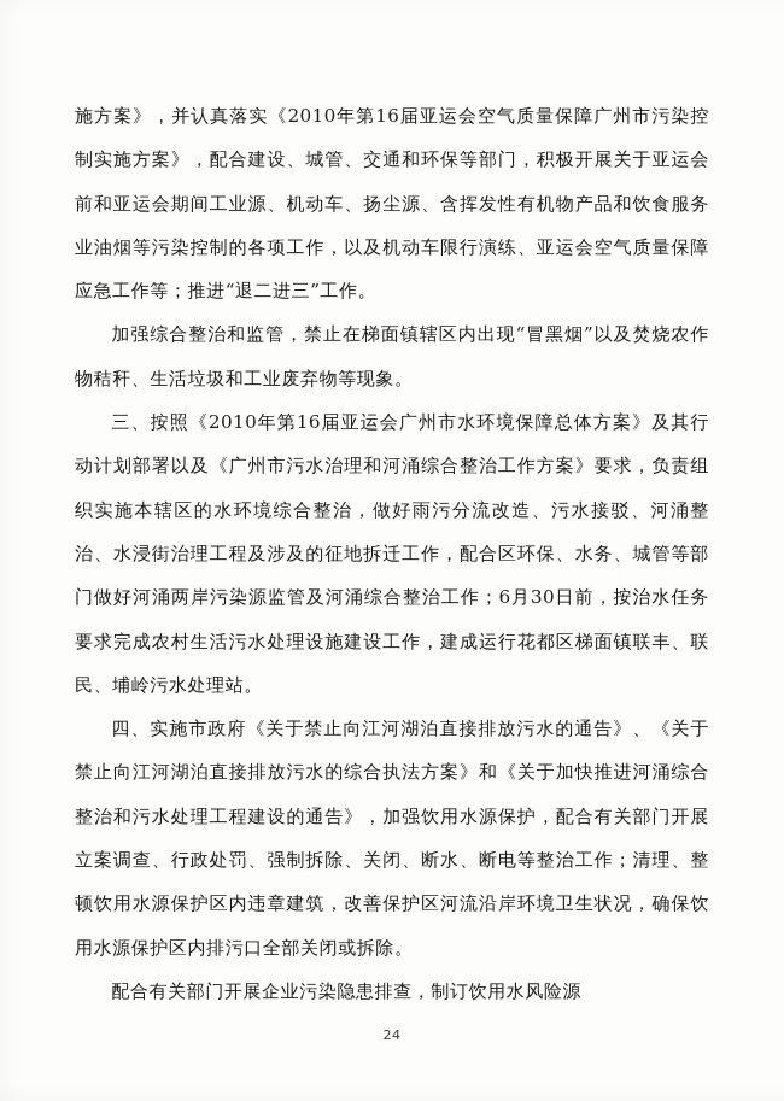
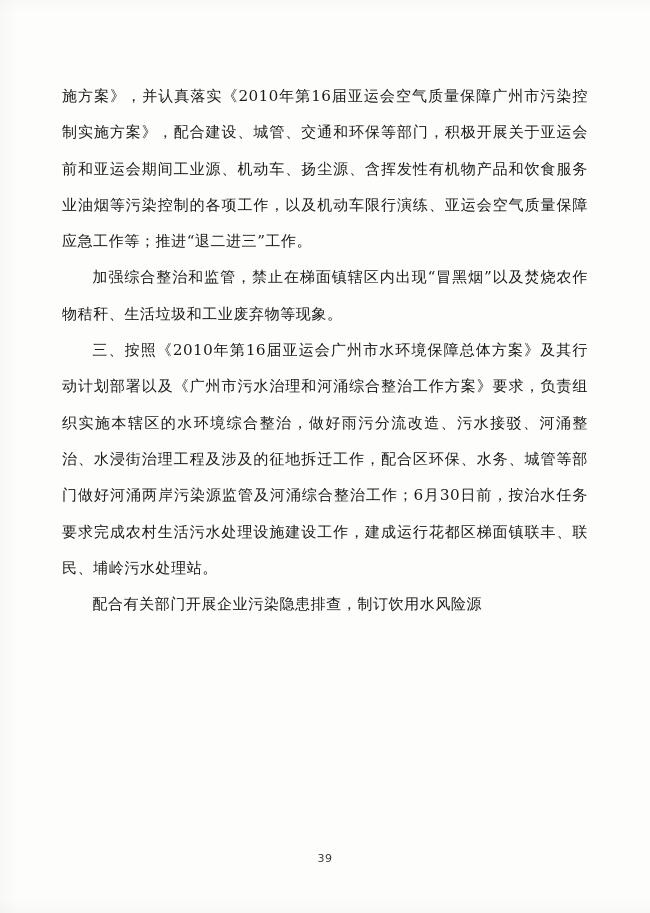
  施方案》，并认真落实《2010年第16届亚运会空气质量保障广州市污染控制实施方案》，配合建设、城管、交通和环保等部门，积极开展关于亚运会前和亚运会期间工业源、机动车、扬尘源、含挥发性有机物产品和饮食服务业油烟等污染控制的各项工作，以及机动车限行演练、亚运会空气质量保障应急工作等；推进“退二进三”工作。
  加强综合整治和监管，禁止在梯面镇辖区内出现“冒黑烟”以及焚烧农作物秸秆、生活垃圾和工业废弃物等现象。
  三、按照《2010年第16届亚运会广州市水环境保障总体方案》及其行动计划部署以及《广州市污水治理和河涌综合整治工作方案》要求，负责组织实施本辖区的水环境综合整治，做好雨污分流改造、污水接驳、河涌整治、水浸街治理工程及涉及的征地拆迁工作，配合区环保、水务、城管等部门做好河涌两岸污染源监管及河涌综合整治工作；6月30日前，按治水任务要求完成农村生活污水处理设施建设工作，建成运行花都区梯面镇联丰、联民、埔岭污水处理站。
- 四、实施市政府《关于禁止向江河湖泊直接排放污水的通告》、《关于禁止向江河湖泊直接排放污水的综合执法方案》和《关于加快推进河涌综合整治和污水处理工程建设的通告》，加强饮用水源保护，配合有关部门开展立案调查、行政处罚、强制拆除、关闭、断水、断电等整治工作；清理、整顿饮用水源保护区内违章建筑，改善保护区河流沿岸环境卫生状况，确保饮用水源保护区内排污口全部关闭或拆除。
  配合有关部门开展企业污染隐患排查，制订饮用水风险源
- 24
+ 39
